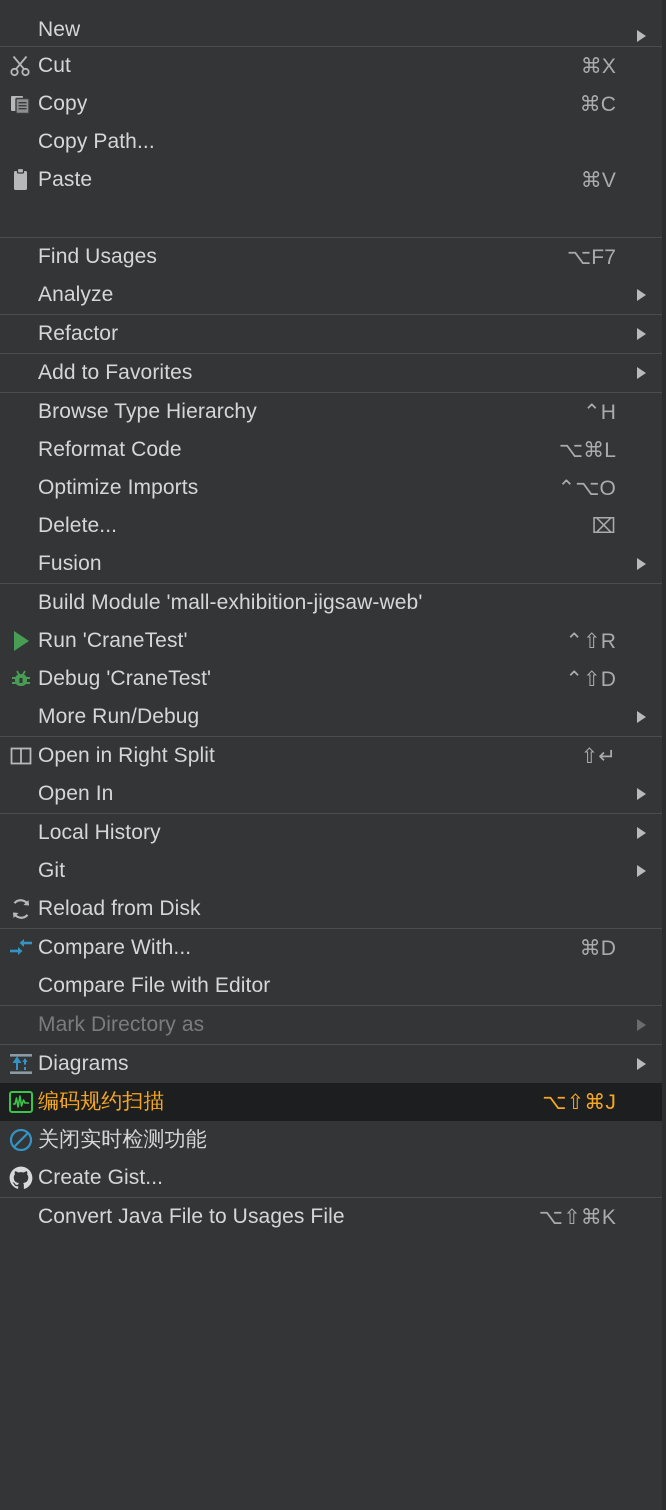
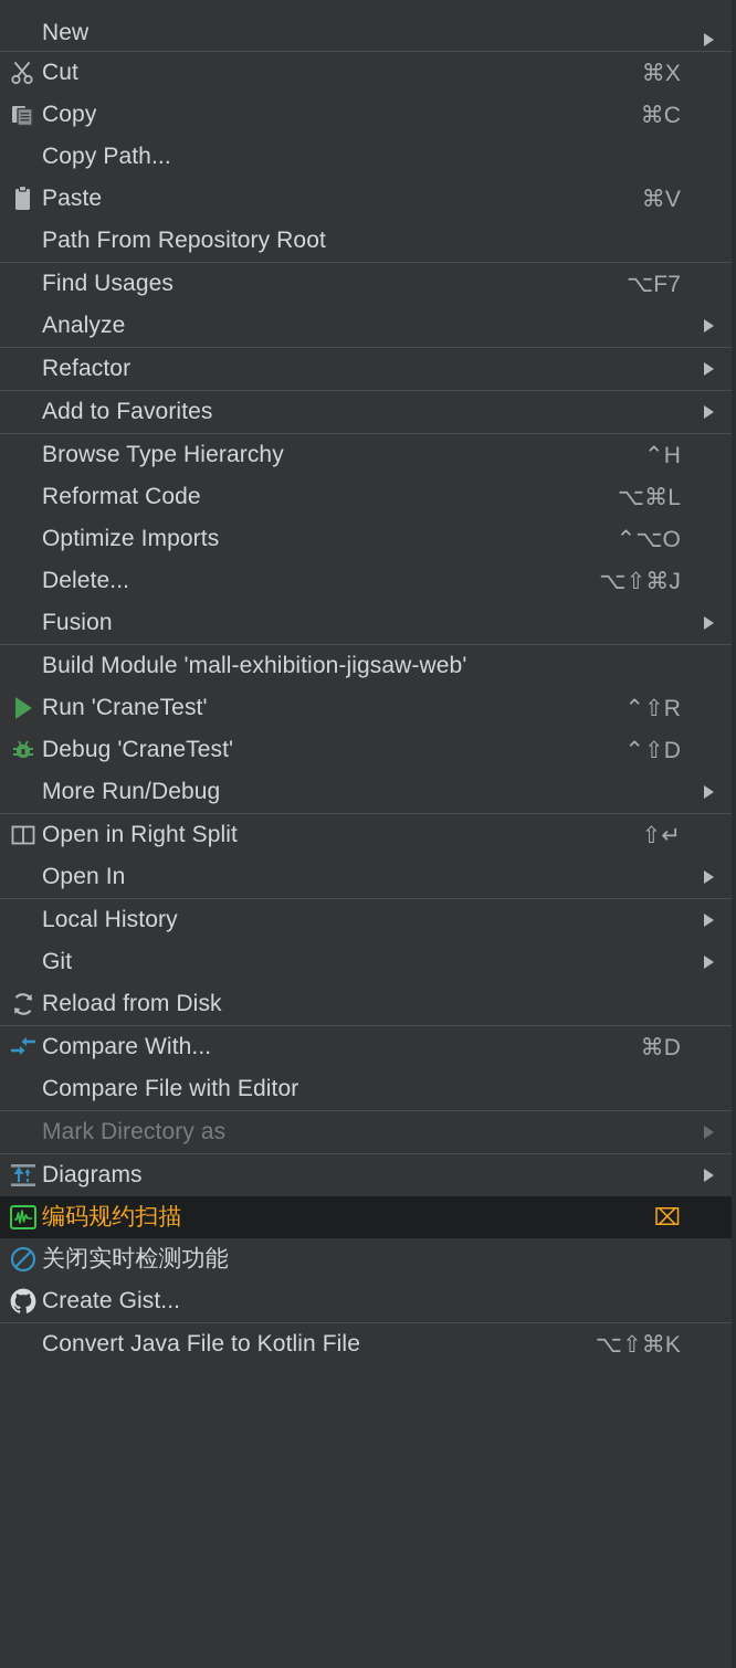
  New
  Cut
  ⌘X
  Copy
  ⌘C
  Copy Path...
  Paste
  ⌘V
+ Path From Repository Root
  Find Usages
  ⌥F7
  Analyze
  Refactor
  Add to Favorites
  Browse Type Hierarchy
  ⌃H
  Reformat Code
  ⌥⌘L
  Optimize Imports
  ⌃⌥O
  Delete...
- ⌧
+ ⌥⇧⌘J
  Fusion
  Build Module 'mall-exhibition-jigsaw-web'
  Run 'CraneTest'
  ⌃⇧R
  Debug 'CraneTest'
  ⌃⇧D
  More Run/Debug
  Open in Right Split
  ⇧↵
  Open In
  Local History
  Git
  Reload from Disk
  Compare With...
  ⌘D
  Compare File with Editor
  Mark Directory as
  Diagrams
  编码规约扫描
- ⌥⇧⌘J
+ ⌧
  关闭实时检测功能
  Create Gist...
- Convert Java File to Usages File
+ Convert Java File to Kotlin File
  ⌥⇧⌘K
